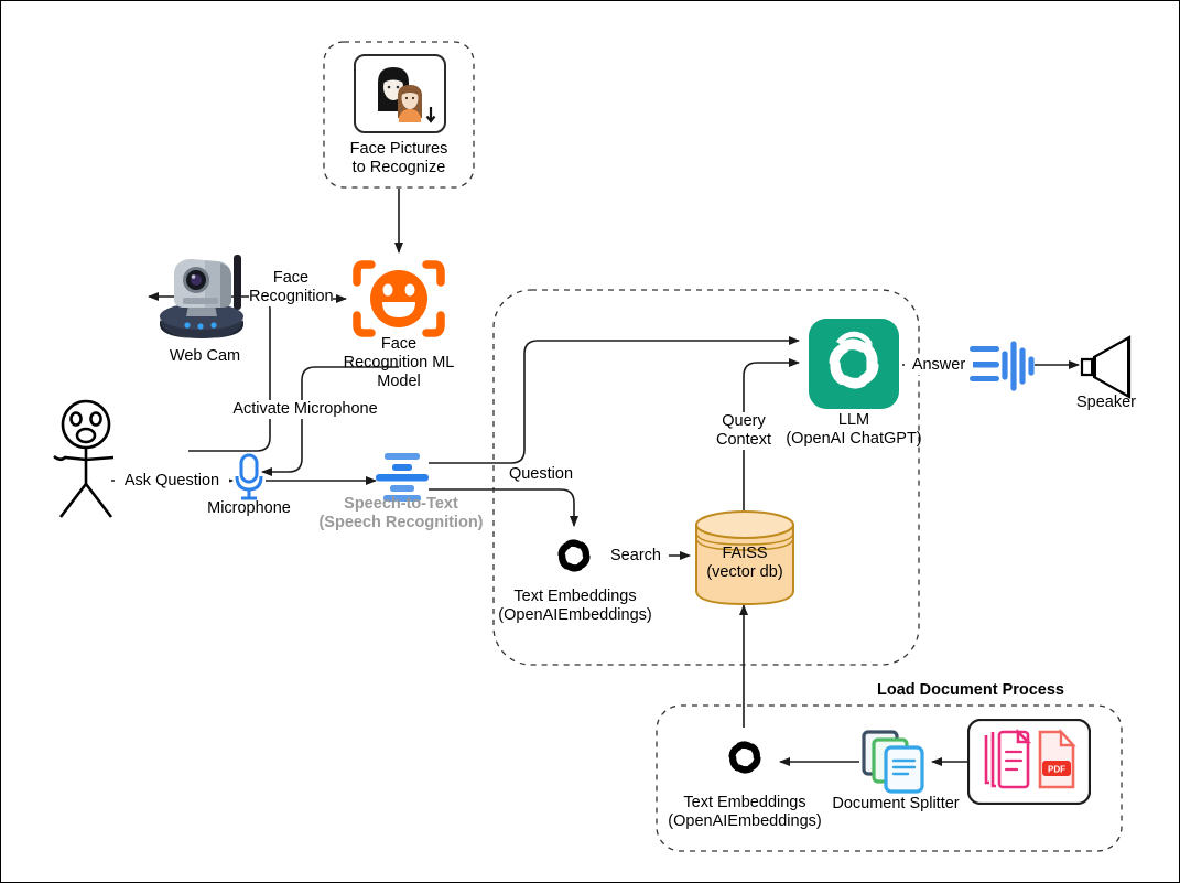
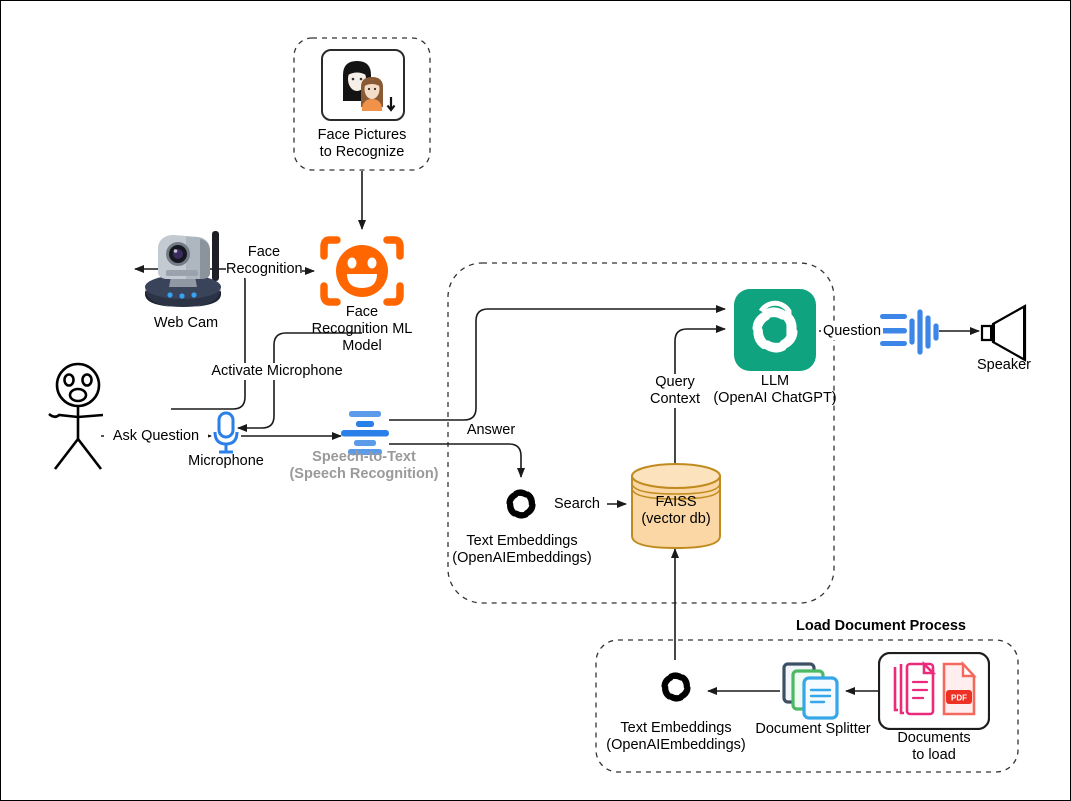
  Face Pictures
  to Recognize
  Web Cam
  Face
  Recognition ML
  Model
  Microphone
  Speech-to-Text
  (Speech Recognition)
  LLM
  (OpenAI ChatGPT)
  Speaker
  Text Embeddings
  (OpenAIEmbeddings)
  FAISS
  (vector db)
  Text Embeddings
  (OpenAIEmbeddings)
  Document Splitter
  PDF
+ Documents
+ to load
  Face
  Recognition
  Activate Microphone
  Ask Question
- Question
+ Answer
  Search
  Query
  Context
- Answer
+ Question
  Load Document Process
